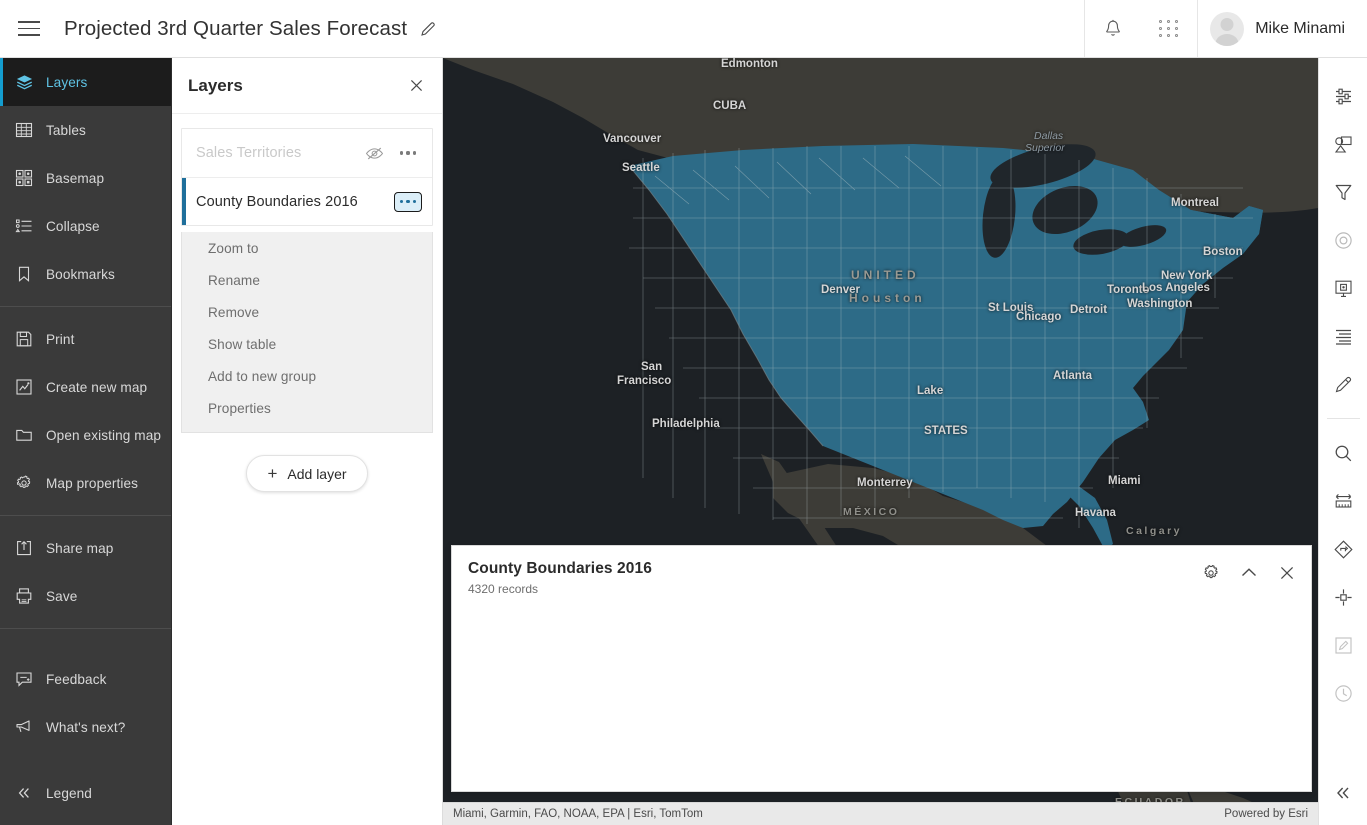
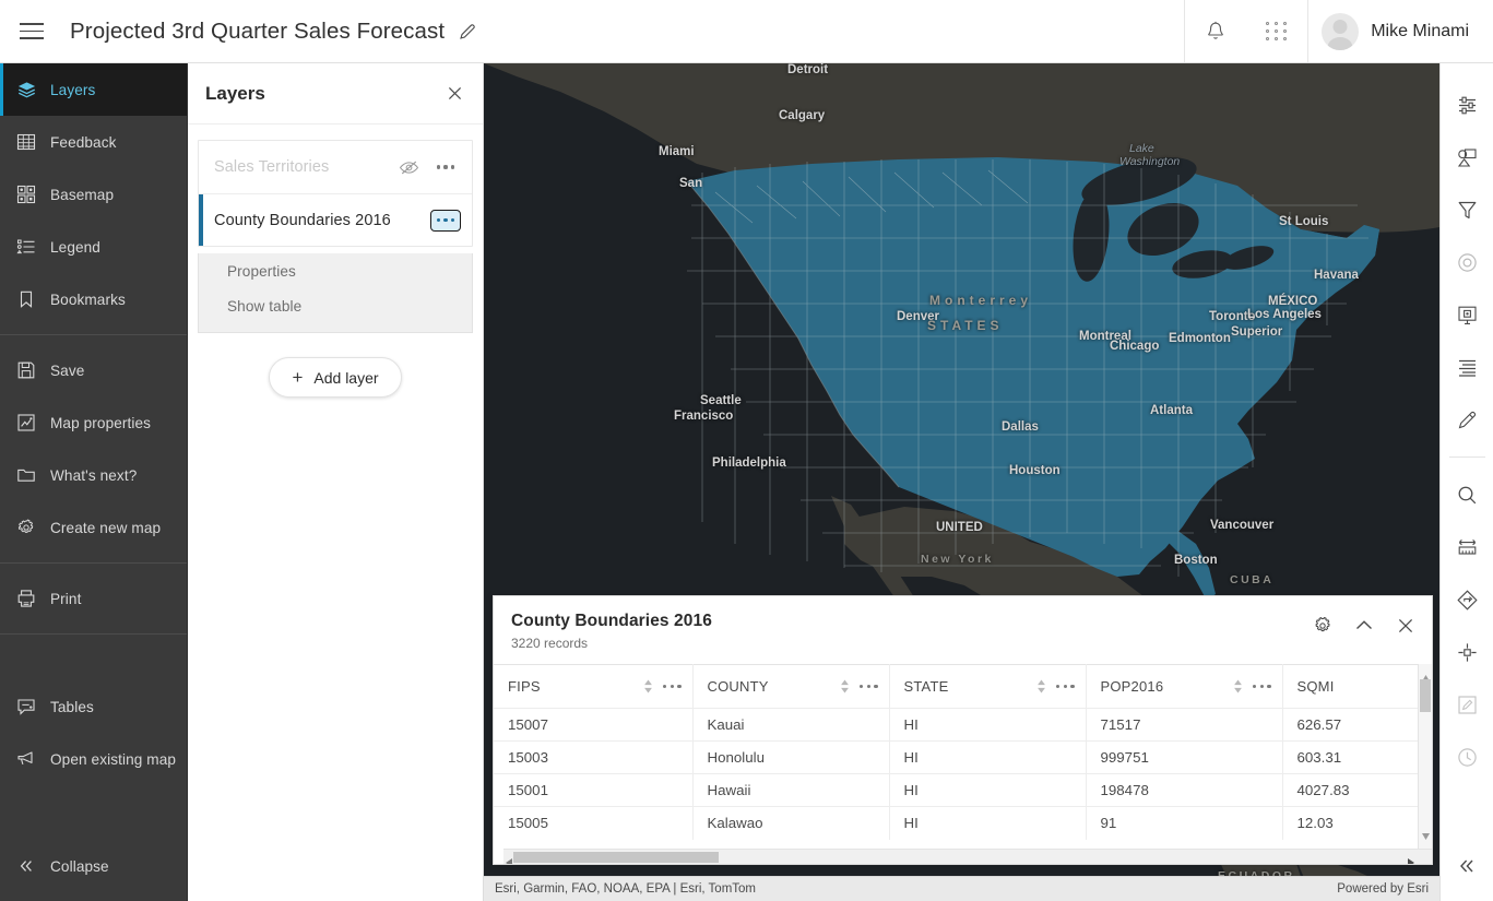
  Projected 3rd Quarter Sales Forecast
  Mike Minami
  Layers
- Tables
+ Feedback
  Basemap
- Collapse
+ Legend
  Bookmarks
- Print
+ Save
- Create new map
+ Map properties
- Open existing map
+ What's next?
- Map properties
+ Create new map
- Share map
- Save
+ Print
- Feedback
+ Tables
- What's next?
+ Open existing map
- Legend
+ Collapse
  Layers
  Sales Territories
  County Boundaries 2016
- Zoom to
- Rename
- Remove
- Show table
+ Properties
- Add to new group
- Properties
+ Show table
  +
  Add layer
- Edmonton
+ Detroit
- CUBA
+ Calgary
- Vancouver
+ Miami
- Seattle
+ San
  Denver
- San
+ Seattle
  Francisco
  Philadelphia
- Monterrey
+ UNITED
- STATES
+ Houston
- Lake
+ Dallas
- St Louis
+ Montreal
  Chicago
- Detroit
+ Edmonton
  Toronto
- Montreal
+ St Louis
- Boston
+ Havana
- New York
+ MÉXICO
  Los Angeles
- Washington
+ Superior
  Atlanta
- Miami
+ Vancouver
- Havana
+ Boston
- UNITED
+ Monterrey
- Houston
+ STATES
- MÉXICO
+ New York
- Calgary
+ CUBA
- Dallas
+ Lake
- Superior
+ Washington
- Miami, Garmin, FAO, NOAA, EPA | Esri, TomTom
+ Esri, Garmin, FAO, NOAA, EPA | Esri, TomTom
  Powered by Esri
  County Boundaries 2016
- 4320 records
+ 3220 records
+ FIPS	COUNTY	STATE	POP2016	SQMI
+ 15007	Kauai	HI	71517	626.57
+ 15003	Honolulu	HI	999751	603.31
+ 15001	Hawaii	HI	198478	4027.83
+ 15005	Kalawao	HI	91	12.03
